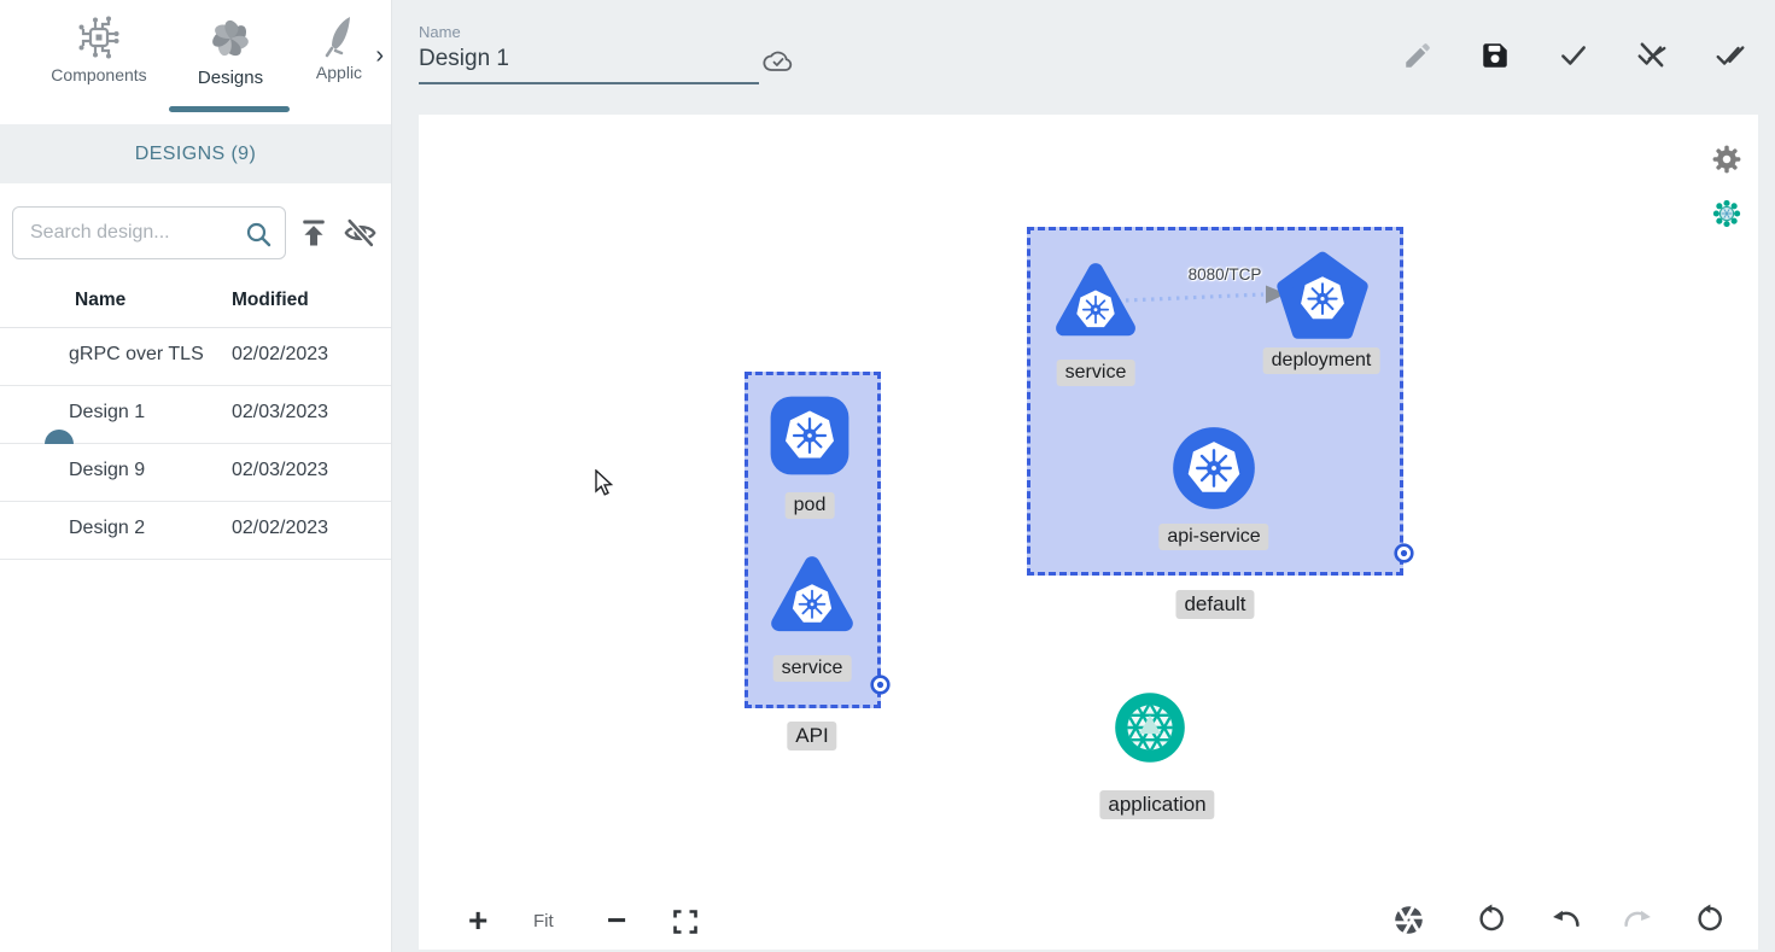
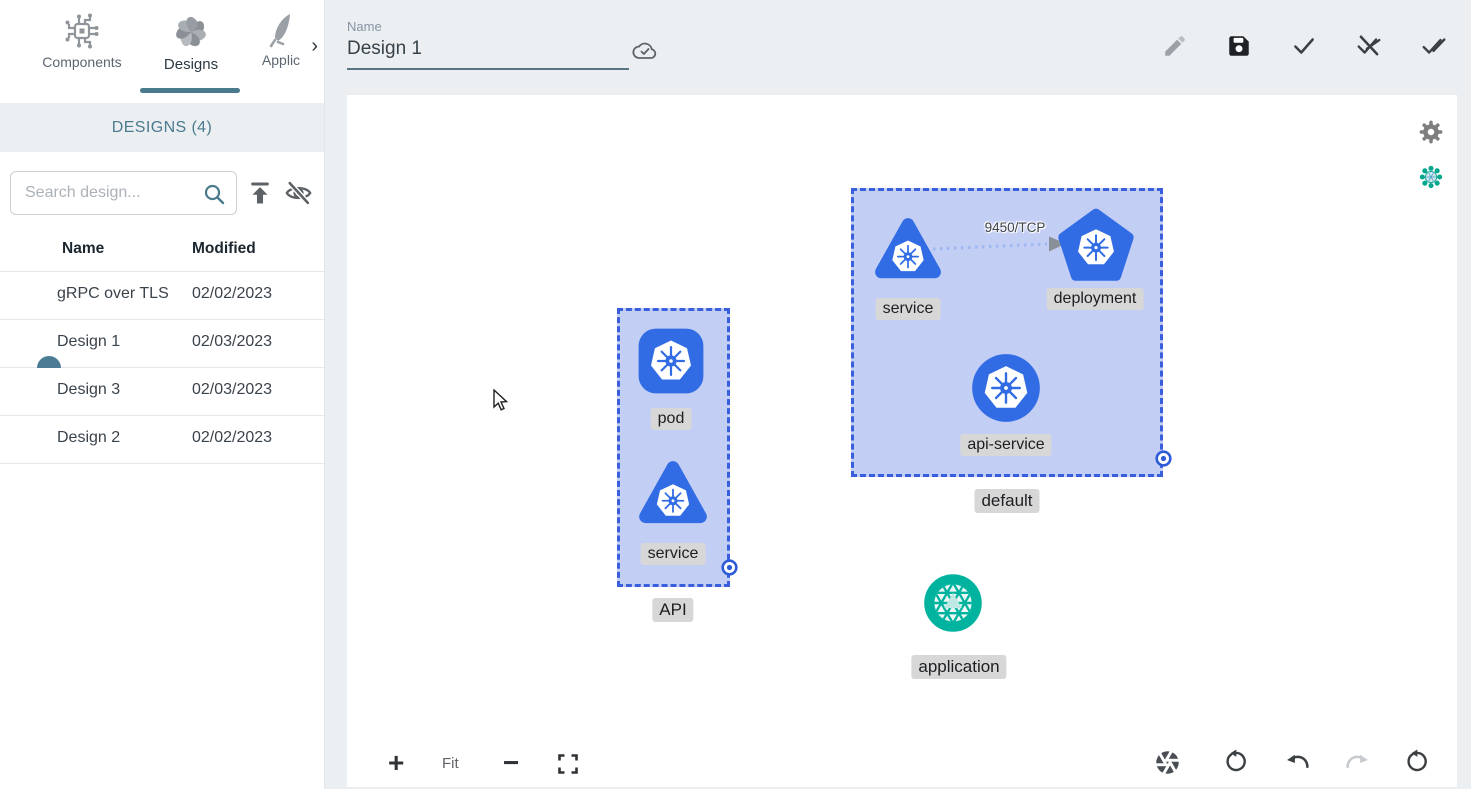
  Components
  Designs
  Applic
  ›
- DESIGNS (9)
+ DESIGNS (4)
  Search design...
  Name
  Modified
  gRPC over TLS
  02/02/2023
  Design 1
  02/03/2023
- Design 9
+ Design 3
  02/03/2023
  Design 2
  02/02/2023
  Name
  Design 1
- 8080/TCP
+ 9450/TCP
  pod
  service
  API
  service
  deployment
  api-service
  default
  application
  +
  Fit
  −
